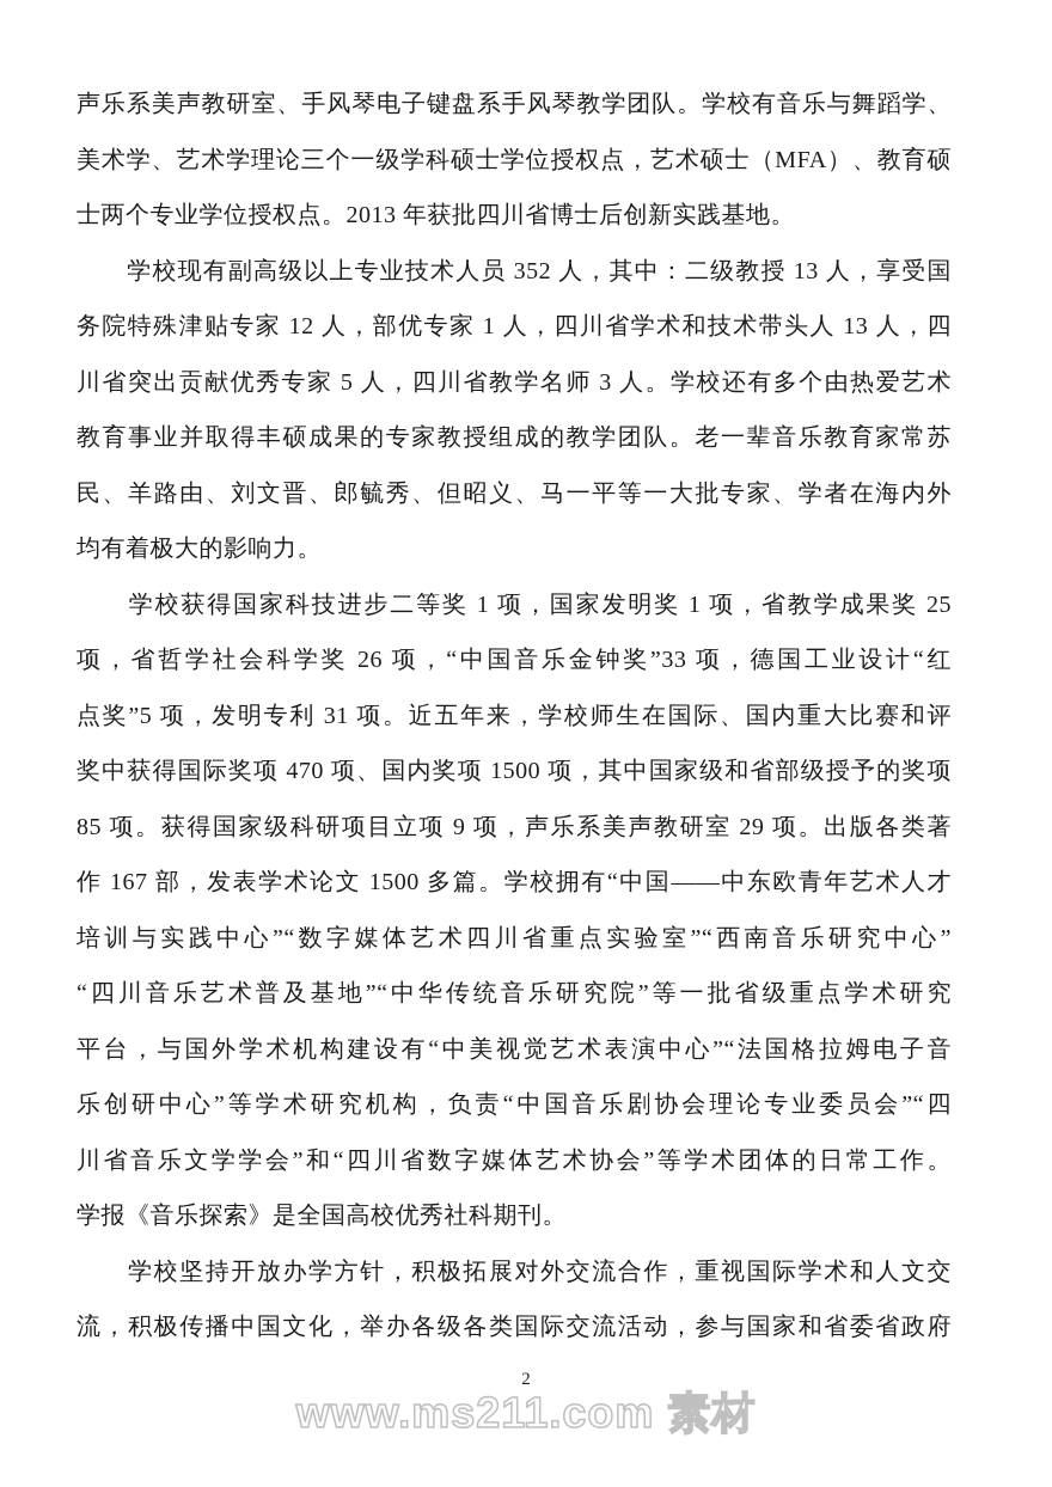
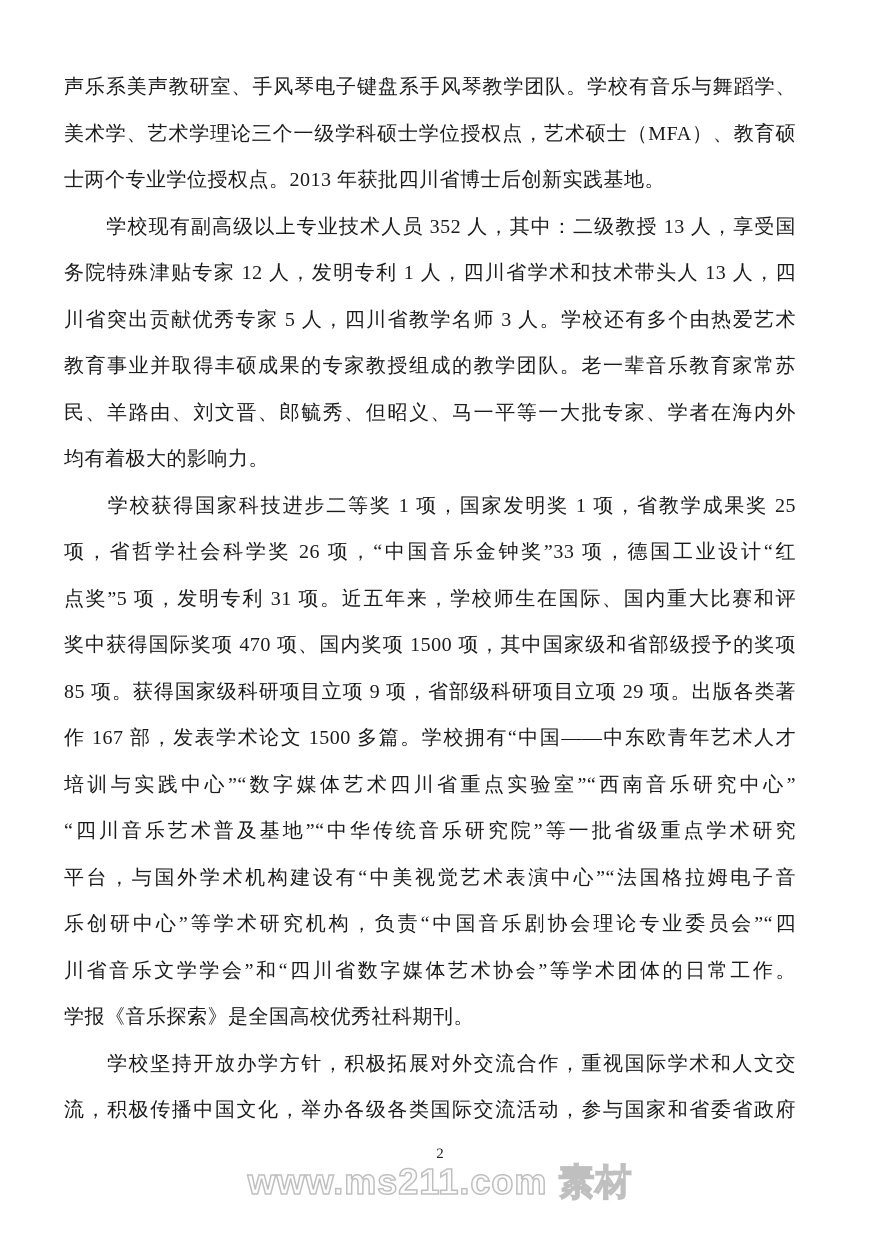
  声乐系美声教研室、手风琴电子键盘系手风琴教学团队。学校有音乐与舞蹈学、
  美术学、艺术学理论三个一级学科硕士学位授权点，艺术硕士（MFA）、教育硕
  士两个专业学位授权点。2013 年获批四川省博士后创新实践基地。
  学校现有副高级以上专业技术人员 352 人，其中：二级教授 13 人，享受国
- 务院特殊津贴专家 12 人，部优专家 1 人，四川省学术和技术带头人 13 人，四
+ 务院特殊津贴专家 12 人，发明专利 1 人，四川省学术和技术带头人 13 人，四
  川省突出贡献优秀专家 5 人，四川省教学名师 3 人。学校还有多个由热爱艺术
  教育事业并取得丰硕成果的专家教授组成的教学团队。老一辈音乐教育家常苏
  民、羊路由、刘文晋、郎毓秀、但昭义、马一平等一大批专家、学者在海内外
  均有着极大的影响力。
  学校获得国家科技进步二等奖 1 项，国家发明奖 1 项，省教学成果奖 25
  项，省哲学社会科学奖 26 项，“中国音乐金钟奖”33 项，德国工业设计“红
  点奖”5 项，发明专利 31 项。近五年来，学校师生在国际、国内重大比赛和评
  奖中获得国际奖项 470 项、国内奖项 1500 项，其中国家级和省部级授予的奖项
- 85 项。获得国家级科研项目立项 9 项，声乐系美声教研室 29 项。出版各类著
+ 85 项。获得国家级科研项目立项 9 项，省部级科研项目立项 29 项。出版各类著
  作 167 部，发表学术论文 1500 多篇。学校拥有“中国——中东欧青年艺术人才
  培训与实践中心”“数字媒体艺术四川省重点实验室”“西南音乐研究中心”
  “四川音乐艺术普及基地”“中华传统音乐研究院”等一批省级重点学术研究
  平台，与国外学术机构建设有“中美视觉艺术表演中心”“法国格拉姆电子音
  乐创研中心”等学术研究机构，负责“中国音乐剧协会理论专业委员会”“四
  川省音乐文学学会”和“四川省数字媒体艺术协会”等学术团体的日常工作。
  学报《音乐探索》是全国高校优秀社科期刊。
  学校坚持开放办学方针，积极拓展对外交流合作，重视国际学术和人文交
  流，积极传播中国文化，举办各级各类国际交流活动，参与国家和省委省政府
  2
  www.ms211.com 素材
